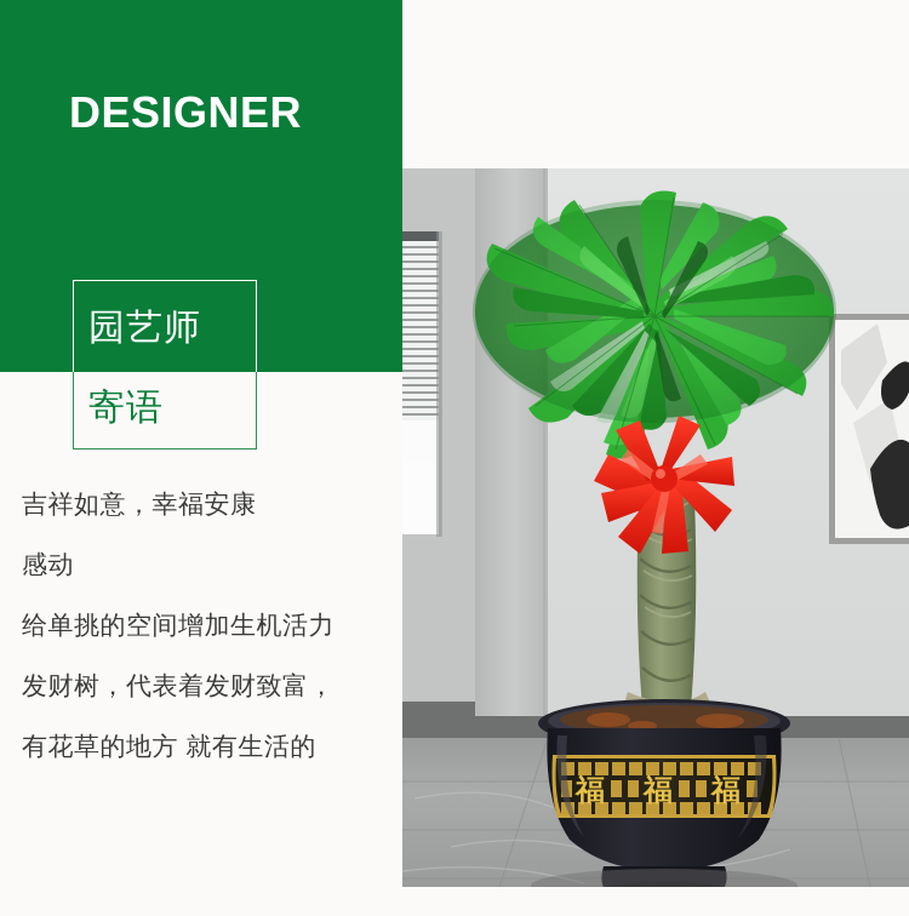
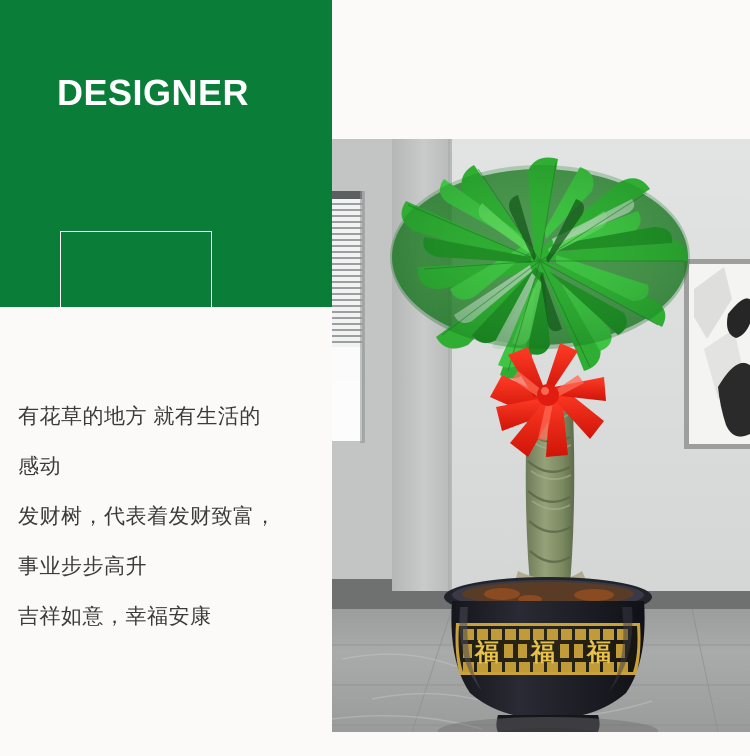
  福
  福
  福
  DESIGNER
- 园艺师
- 寄语
- 吉祥如意，幸福安康
+ 有花草的地方 就有生活的
  感动
- 给单挑的空间增加生机活力
  发财树，代表着发财致富，
+ 事业步步高升
- 有花草的地方 就有生活的
+ 吉祥如意，幸福安康
